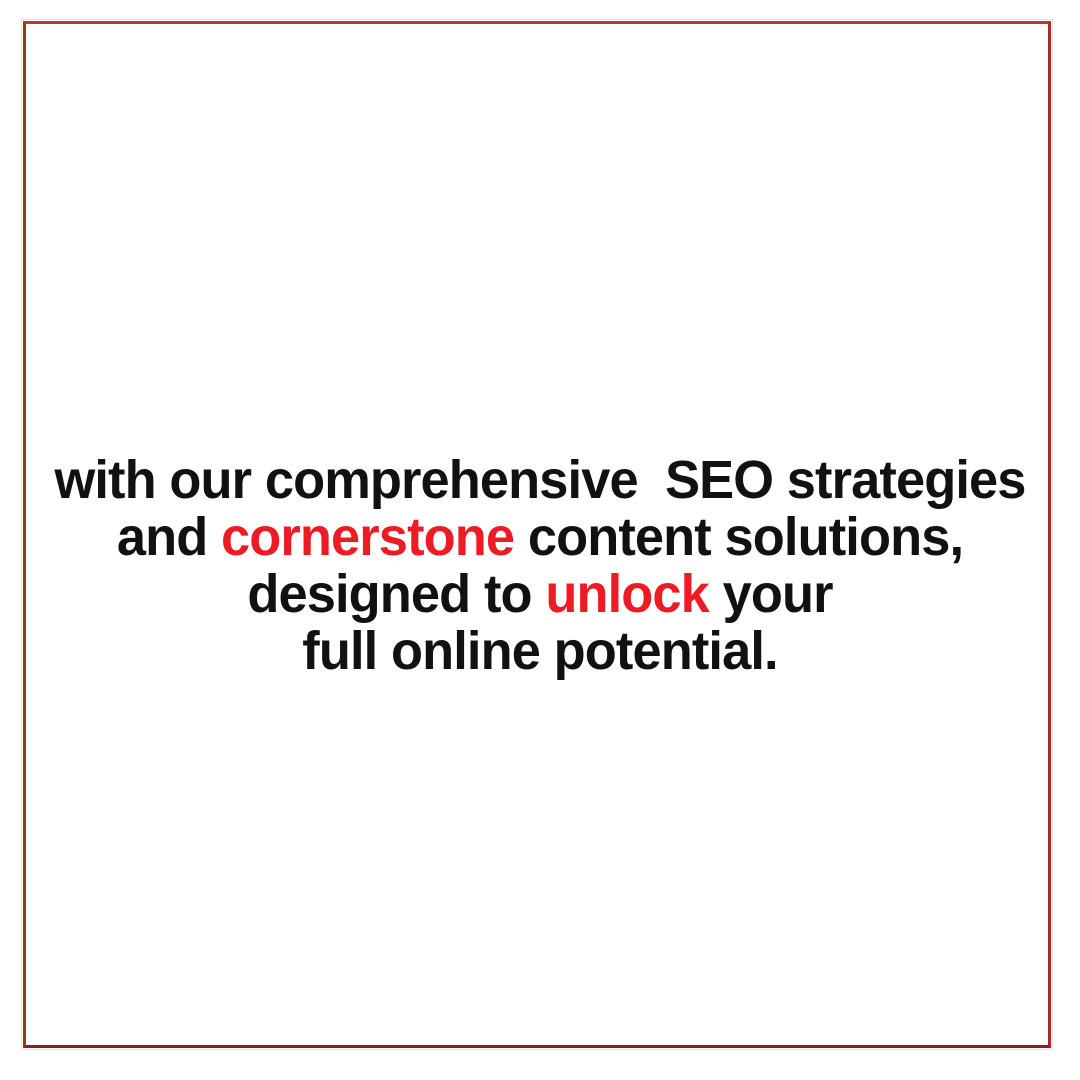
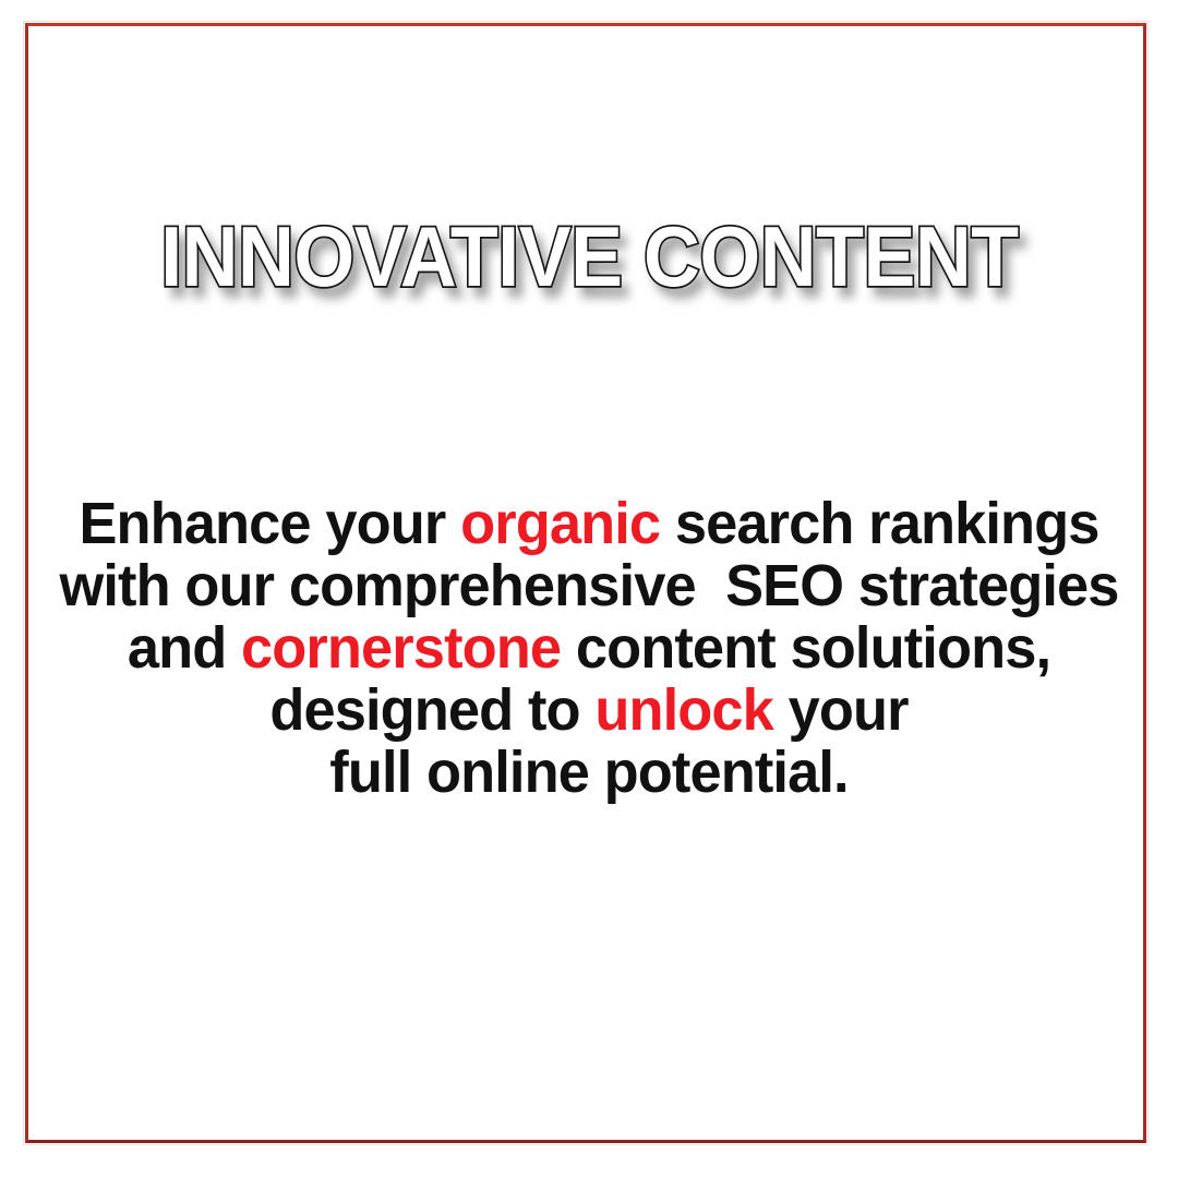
+ INNOVATIVE CONTENT
+ Enhance your organic search rankings
  with our comprehensive SEO strategies
  and cornerstone content solutions,
  designed to unlock your
  full online potential.
